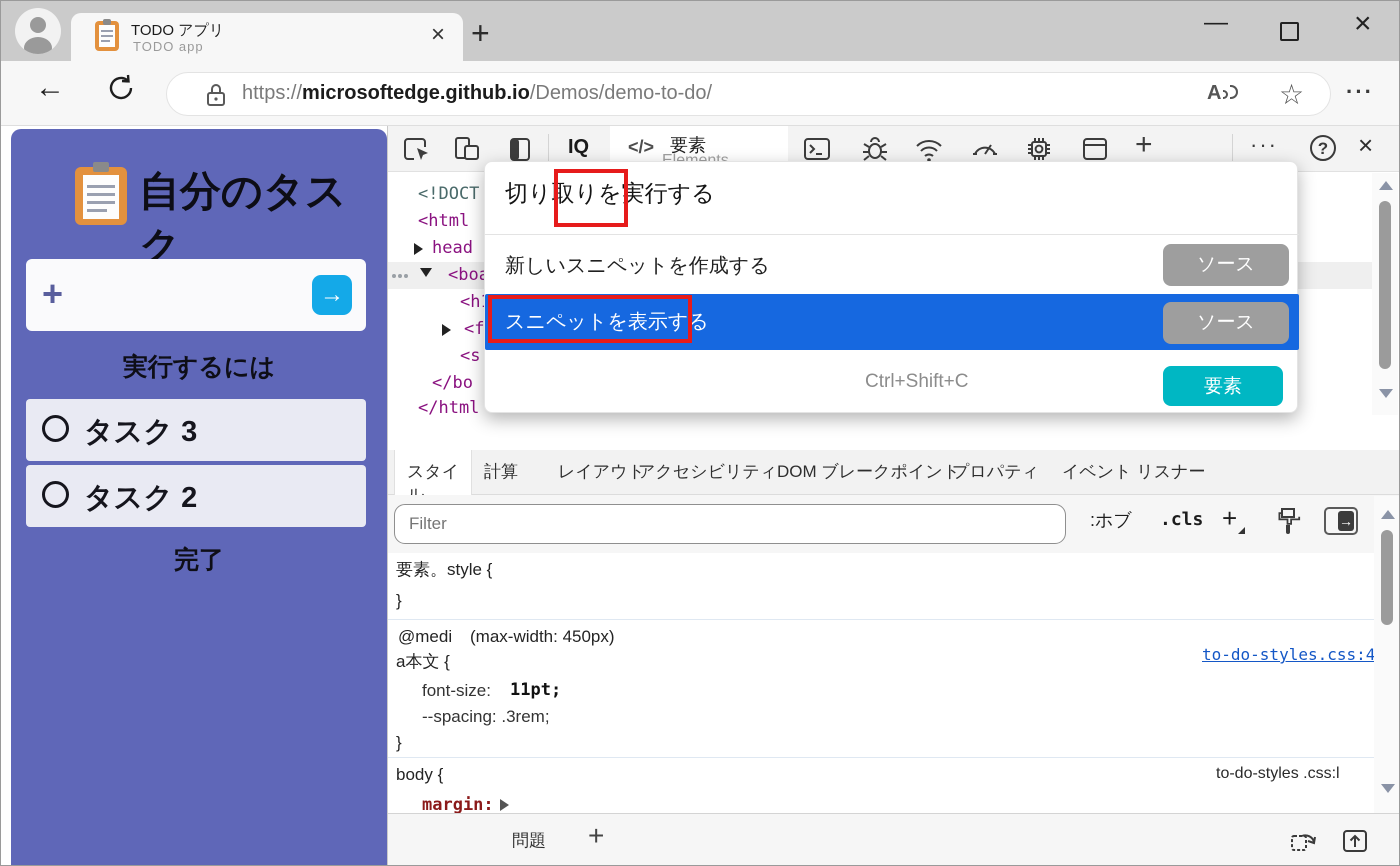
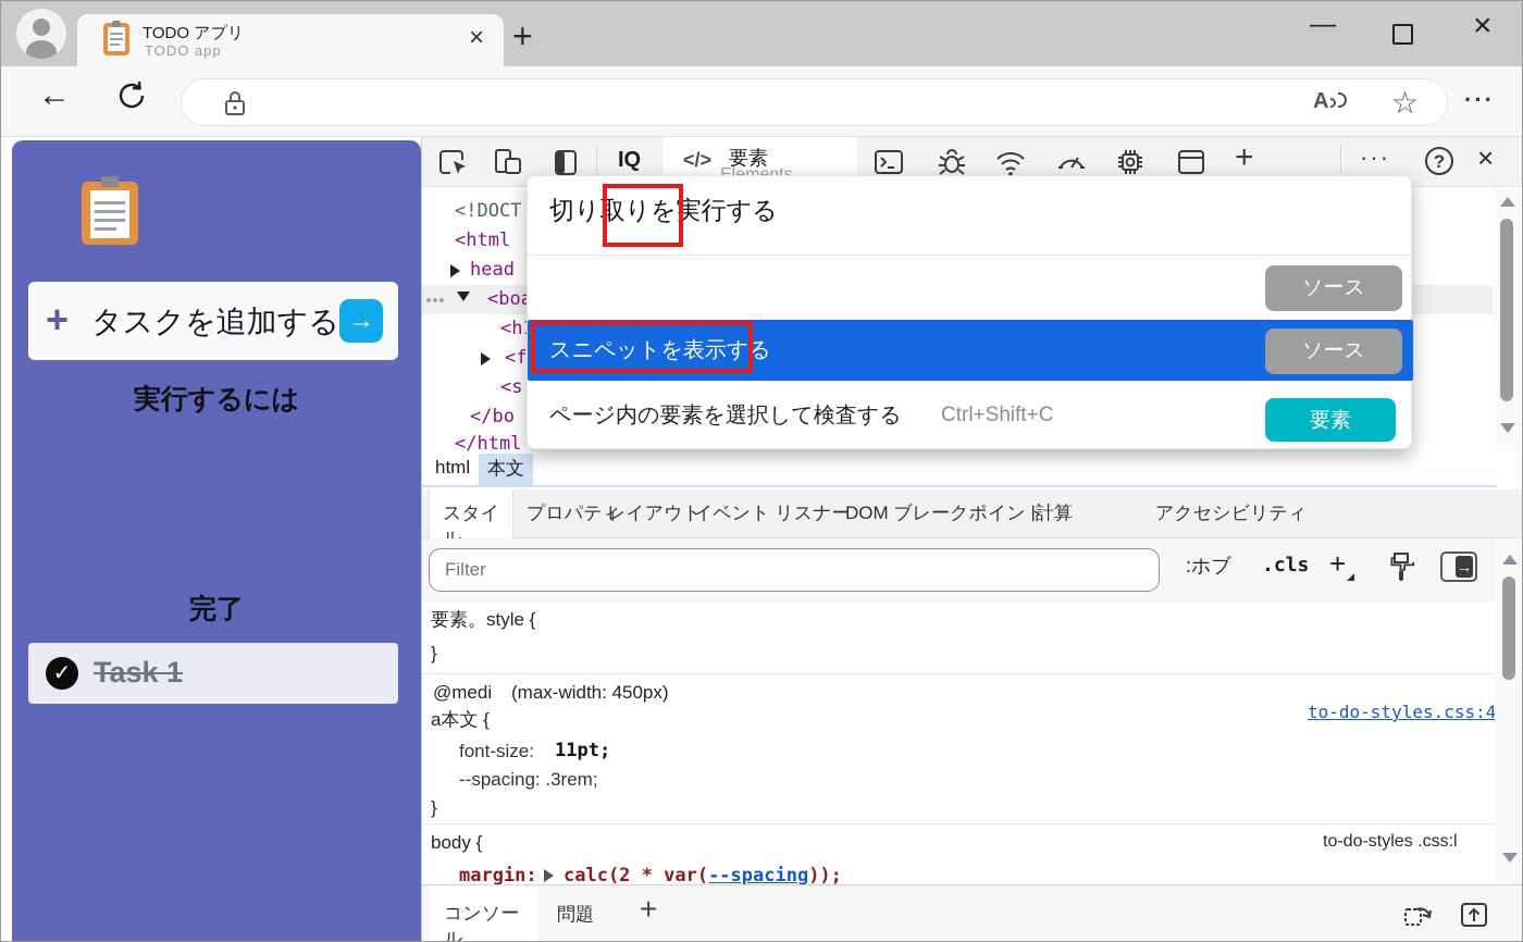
  TODO アプリ
  TODO app
  ×
  +
  —
  ×
  ←
- https://microsoftedge.github.io/Demos/demo-to-do/
  A
  ☆
  ···
- 自分のタスク
  +
+ タスクを追加する
  →
  実行するには
- タスク 3
- タスク 2
  完了
+ ✓
+ Task 1
  IQ
  </>
  要素
  +
  ···
  ?
  ×
  <!DOCT
  <html
  head
  <bo
  <f
  <s
  </bo
  </html
+ html
+ 本文
  スタイ
- 計算
+ プロパティ
  レイアウト
- アクセシビリティ
+ イベント リスナー
  DOM ブレークポイント
- プロパティ
+ 計算
- イベント リスナー
+ アクセシビリティ
  Filter
  :ホブ
  .cls
  +
  →
  要素。style {
  }
  @medi
  (max-width: 450px)
  a本文 {
  to-do-styles.css:4
  font-size:
  11pt;
  --spacing: .3rem;
  }
  body {
  to-do-styles .css:l
  margin:
+ calc(2 * var(--spacing));
+ コンソール
  問題
  +
  切り取りを実行する
- 新しいスニペットを作成する
  ソース
  スニペットを表示する
  ソース
+ ページ内の要素を選択して検査する
  Ctrl+Shift+C
  要素
